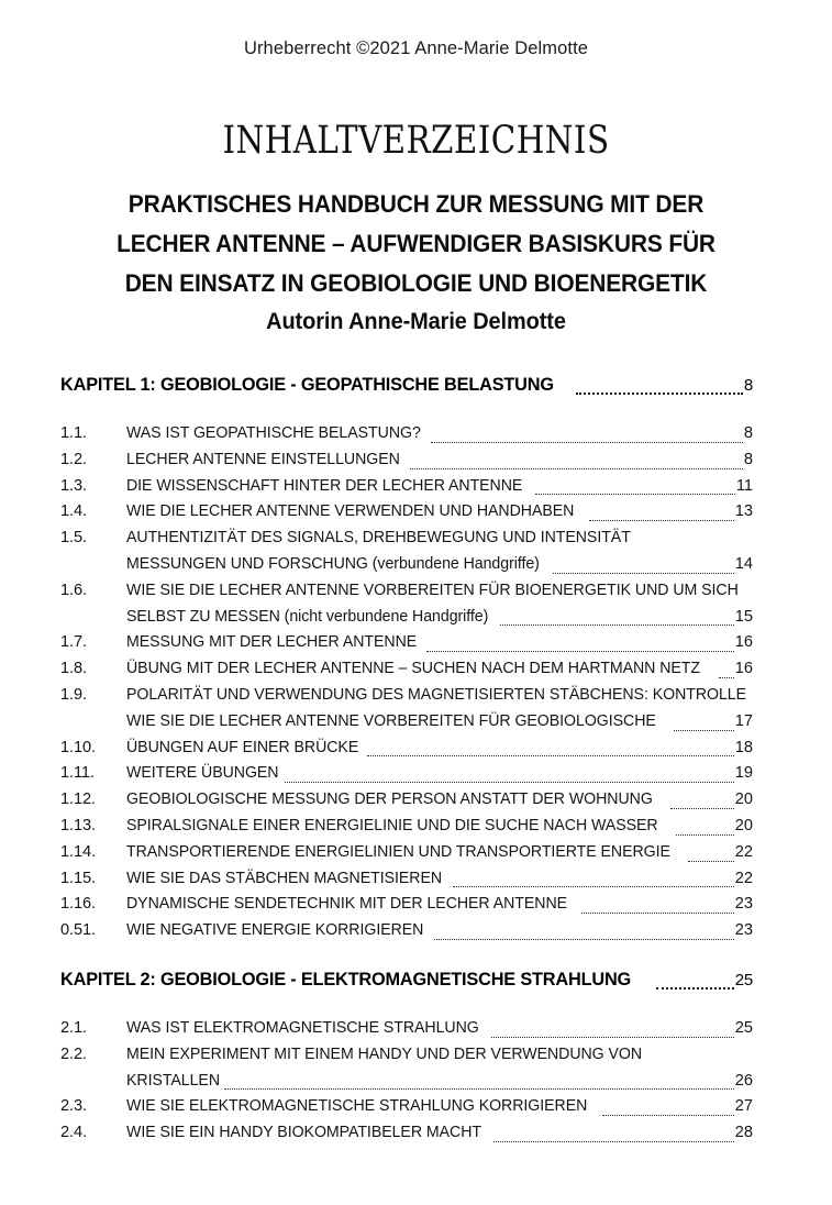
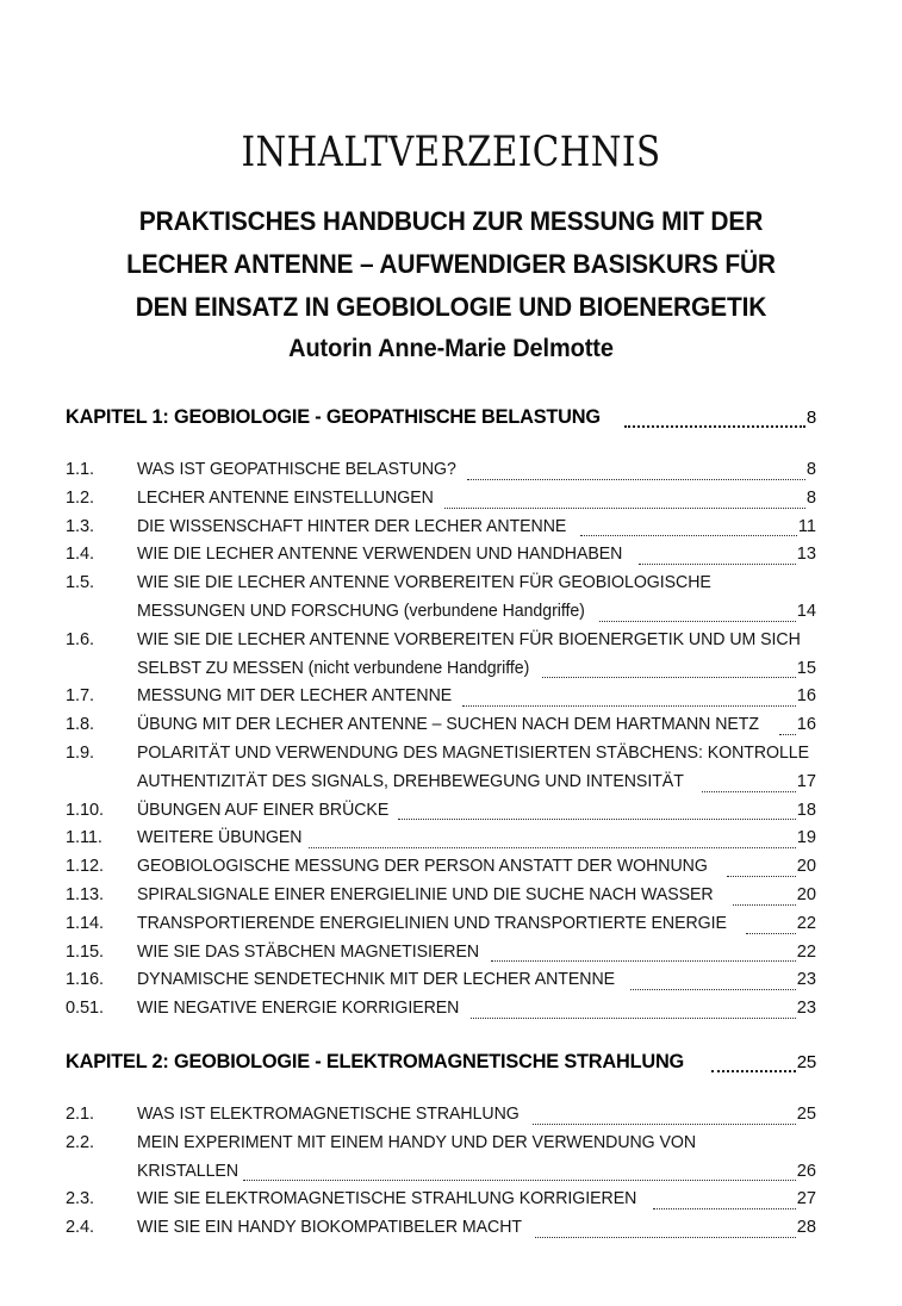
- Urheberrecht ©2021 Anne-Marie Delmotte
  INHALTVERZEICHNIS
  PRAKTISCHES HANDBUCH ZUR MESSUNG MIT DER
  LECHER ANTENNE – AUFWENDIGER BASISKURS FÜR
  DEN EINSATZ IN GEOBIOLOGIE UND BIOENERGETIK
  Autorin Anne-Marie Delmotte
  KAPITEL 1: GEOBIOLOGIE - GEOPATHISCHE BELASTUNG
  8
  1.1.
  WAS IST GEOPATHISCHE BELASTUNG?
  8
  1.2.
  LECHER ANTENNE EINSTELLUNGEN
  8
  1.3.
  DIE WISSENSCHAFT HINTER DER LECHER ANTENNE
  11
  1.4.
  WIE DIE LECHER ANTENNE VERWENDEN UND HANDHABEN
  13
  1.5.
- AUTHENTIZITÄT DES SIGNALS, DREHBEWEGUNG UND INTENSITÄT
+ WIE SIE DIE LECHER ANTENNE VORBEREITEN FÜR GEOBIOLOGISCHE
  MESSUNGEN UND FORSCHUNG (verbundene Handgriffe)
  14
  1.6.
  WIE SIE DIE LECHER ANTENNE VORBEREITEN FÜR BIOENERGETIK UND UM SICH
  SELBST ZU MESSEN (nicht verbundene Handgriffe)
  15
  1.7.
  MESSUNG MIT DER LECHER ANTENNE
  16
  1.8.
  ÜBUNG MIT DER LECHER ANTENNE – SUCHEN NACH DEM HARTMANN NETZ
  16
  1.9.
  POLARITÄT UND VERWENDUNG DES MAGNETISIERTEN STÄBCHENS: KONTROLLE
- WIE SIE DIE LECHER ANTENNE VORBEREITEN FÜR GEOBIOLOGISCHE
+ AUTHENTIZITÄT DES SIGNALS, DREHBEWEGUNG UND INTENSITÄT
  17
  1.10.
  ÜBUNGEN AUF EINER BRÜCKE
  18
  1.11.
  WEITERE ÜBUNGEN
  19
  1.12.
  GEOBIOLOGISCHE MESSUNG DER PERSON ANSTATT DER WOHNUNG
  20
  1.13.
  SPIRALSIGNALE EINER ENERGIELINIE UND DIE SUCHE NACH WASSER
  20
  1.14.
  TRANSPORTIERENDE ENERGIELINIEN UND TRANSPORTIERTE ENERGIE
  22
  1.15.
  WIE SIE DAS STÄBCHEN MAGNETISIEREN
  22
  1.16.
  DYNAMISCHE SENDETECHNIK MIT DER LECHER ANTENNE
  23
  0.51.
  WIE NEGATIVE ENERGIE KORRIGIEREN
  23
  KAPITEL 2: GEOBIOLOGIE - ELEKTROMAGNETISCHE STRAHLUNG
  25
  2.1.
  WAS IST ELEKTROMAGNETISCHE STRAHLUNG
  25
  2.2.
  MEIN EXPERIMENT MIT EINEM HANDY UND DER VERWENDUNG VON
  KRISTALLEN
  26
  2.3.
  WIE SIE ELEKTROMAGNETISCHE STRAHLUNG KORRIGIEREN
  27
  2.4.
  WIE SIE EIN HANDY BIOKOMPATIBELER MACHT
  28
